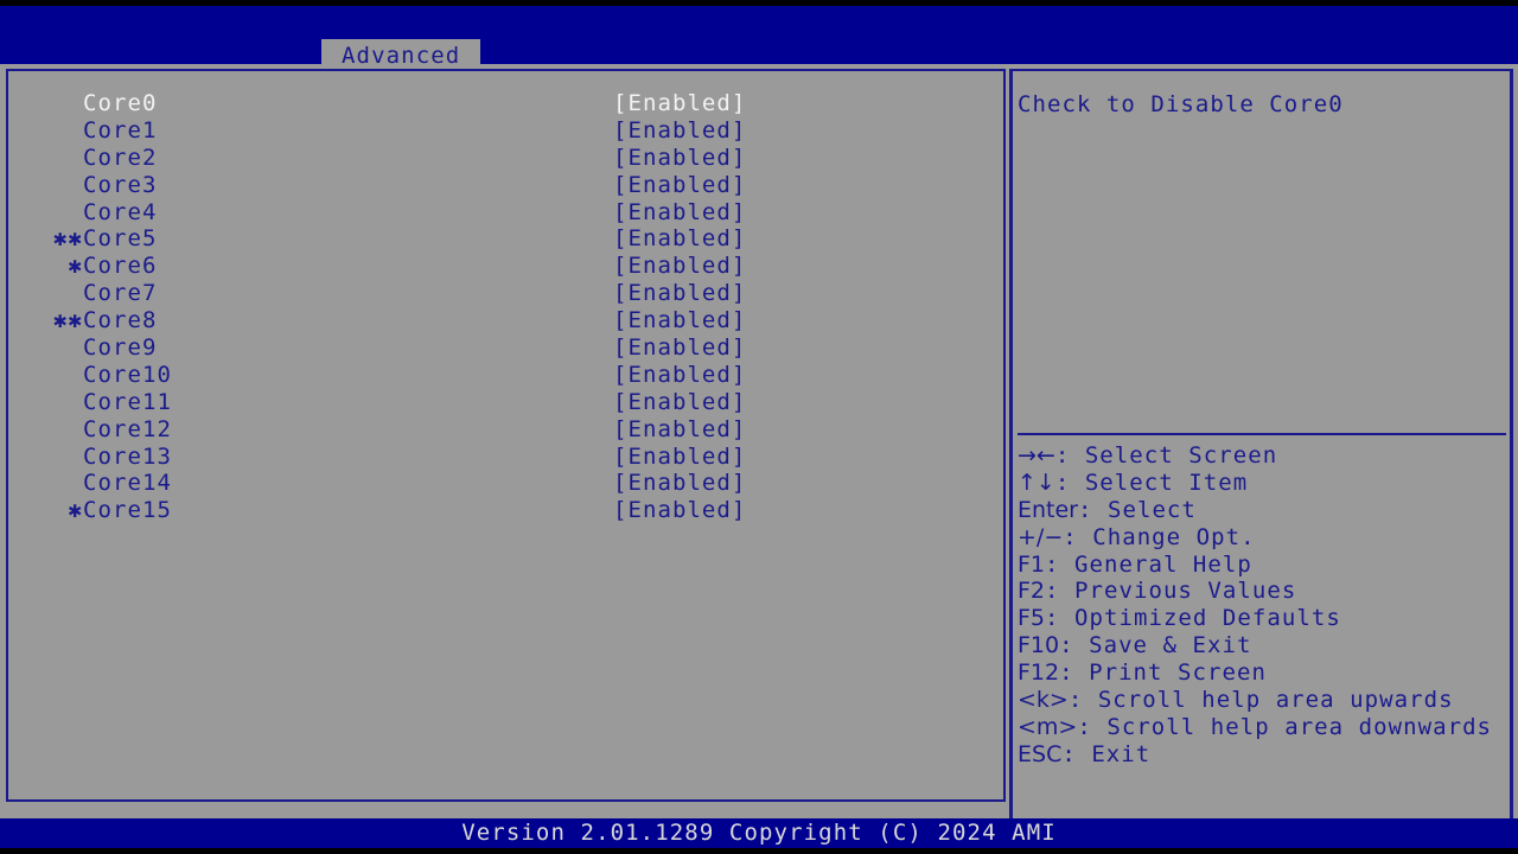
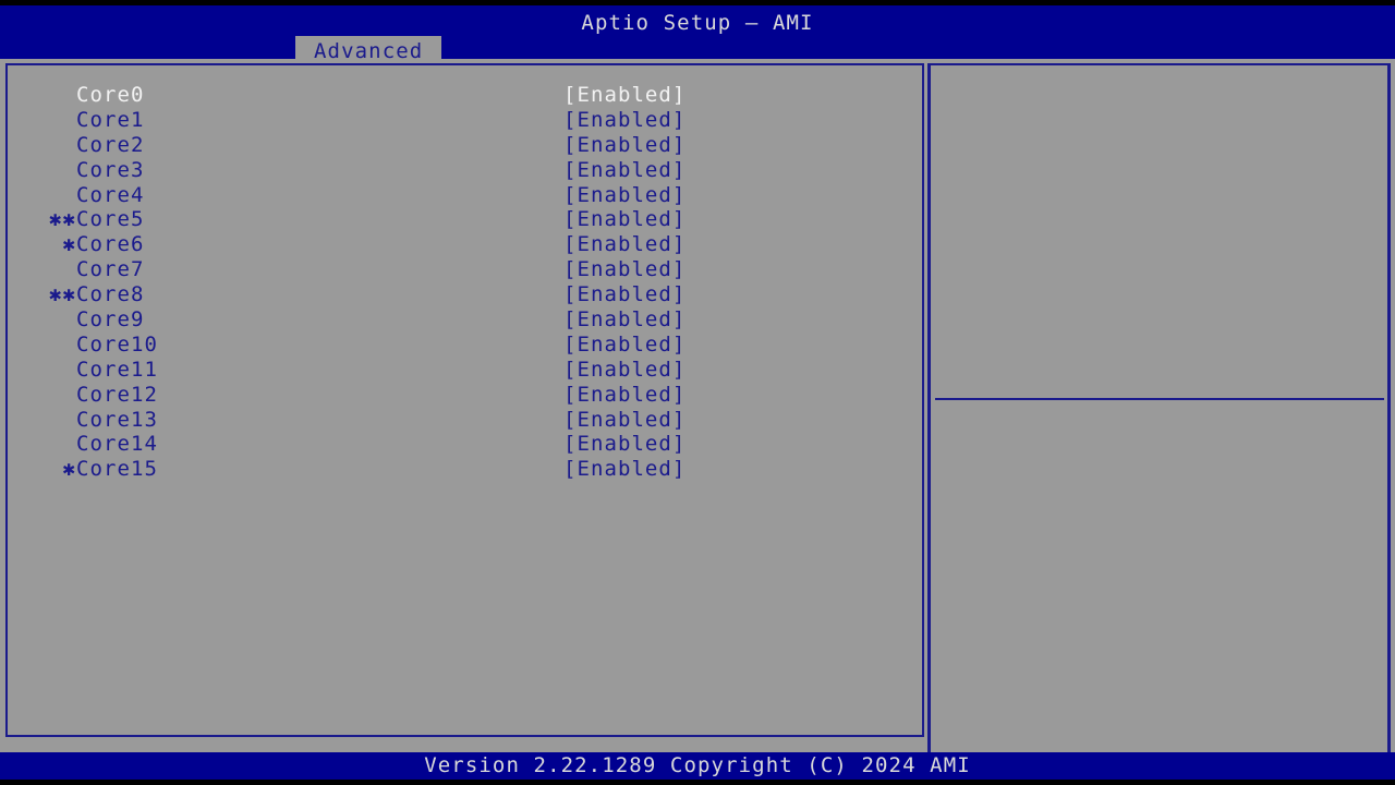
+ Aptio Setup – AMI
  Advanced
  Core0
  [Enabled]
  Core1
  [Enabled]
  Core2
  [Enabled]
  Core3
  [Enabled]
  Core4
  [Enabled]
  ✱✱
  Core5
  [Enabled]
  ✱
  Core6
  [Enabled]
  Core7
  [Enabled]
  ✱✱
  Core8
  [Enabled]
  Core9
  [Enabled]
  Core10
  [Enabled]
  Core11
  [Enabled]
  Core12
  [Enabled]
  Core13
  [Enabled]
  Core14
  [Enabled]
  ✱
  Core15
  [Enabled]
- Check to Disable Core0
- →←: Select Screen
- ↑↓: Select Item
- Enter: Select
- +/−: Change Opt.
- F1: General Help
- F2: Previous Values
- F5: Optimized Defaults
- F10: Save & Exit
- F12: Print Screen
- <k>: Scroll help area upwards
- <m>: Scroll help area downwards
- ESC: Exit
- Version 2.01.1289 Copyright (C) 2024 AMI
+ Version 2.22.1289 Copyright (C) 2024 AMI
